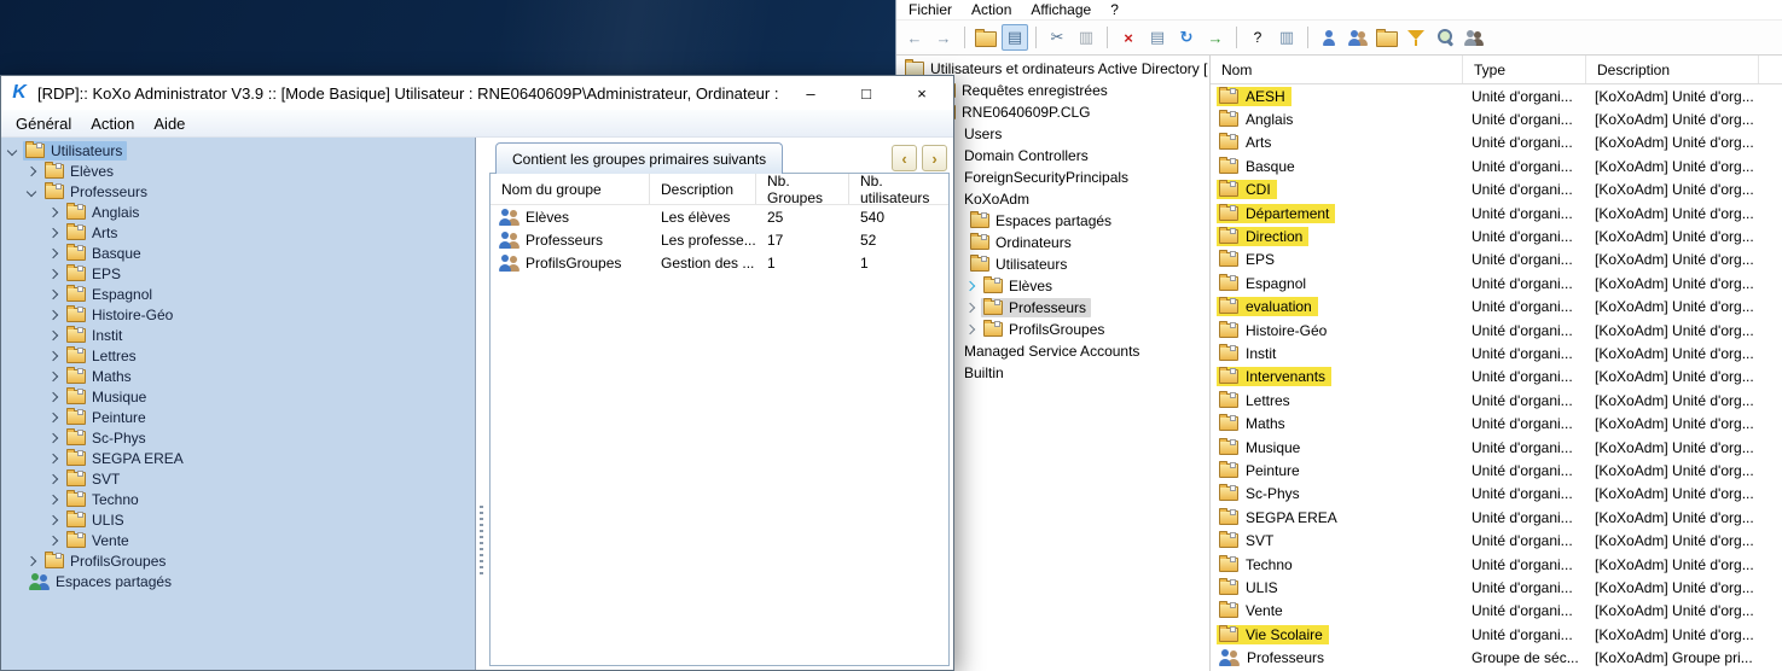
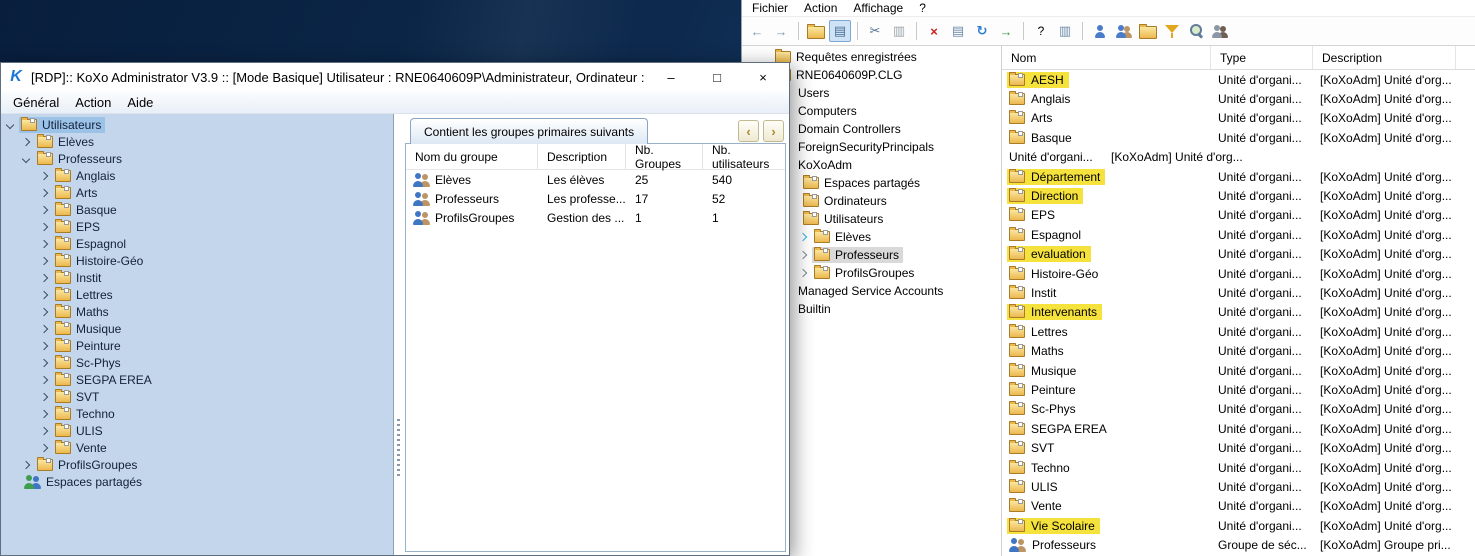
  Fichier
  Action
  Affichage
  ?
  ←
  →
  ▤
  ✂
  ▥
  ×
  ▤
  ↻
  →
  ?
  ▥
- Utilisateurs et ordinateurs Active Directory [
  Requêtes enregistrées
  RNE0640609P.CLG
  Users
+ Computers
  Domain Controllers
  ForeignSecurityPrincipals
  KoXoAdm
  Espaces partagés
  Ordinateurs
  Utilisateurs
  Elèves
  Professeurs
  ProfilsGroupes
  Managed Service Accounts
  Builtin
  Nom
  Type
  Description
  AESH
  Unité d'organi...
  [KoXoAdm] Unité d'org...
  Anglais
  Unité d'organi...
  [KoXoAdm] Unité d'org...
  Arts
  Unité d'organi...
  [KoXoAdm] Unité d'org...
  Basque
  Unité d'organi...
  [KoXoAdm] Unité d'org...
- CDI
  Unité d'organi...
  [KoXoAdm] Unité d'org...
  Département
  Unité d'organi...
  [KoXoAdm] Unité d'org...
  Direction
  Unité d'organi...
  [KoXoAdm] Unité d'org...
  EPS
  Unité d'organi...
  [KoXoAdm] Unité d'org...
  Espagnol
  Unité d'organi...
  [KoXoAdm] Unité d'org...
  evaluation
  Unité d'organi...
  [KoXoAdm] Unité d'org...
  Histoire-Géo
  Unité d'organi...
  [KoXoAdm] Unité d'org...
  Instit
  Unité d'organi...
  [KoXoAdm] Unité d'org...
  Intervenants
  Unité d'organi...
  [KoXoAdm] Unité d'org...
  Lettres
  Unité d'organi...
  [KoXoAdm] Unité d'org...
  Maths
  Unité d'organi...
  [KoXoAdm] Unité d'org...
  Musique
  Unité d'organi...
  [KoXoAdm] Unité d'org...
  Peinture
  Unité d'organi...
  [KoXoAdm] Unité d'org...
  Sc-Phys
  Unité d'organi...
  [KoXoAdm] Unité d'org...
  SEGPA EREA
  Unité d'organi...
  [KoXoAdm] Unité d'org...
  SVT
  Unité d'organi...
  [KoXoAdm] Unité d'org...
  Techno
  Unité d'organi...
  [KoXoAdm] Unité d'org...
  ULIS
  Unité d'organi...
  [KoXoAdm] Unité d'org...
  Vente
  Unité d'organi...
  [KoXoAdm] Unité d'org...
  Vie Scolaire
  Unité d'organi...
  [KoXoAdm] Unité d'org...
  Professeurs
  Groupe de séc...
  [KoXoAdm] Groupe pri...
  K
  [RDP]:: KoXo Administrator V3.9 :: [Mode Basique] Utilisateur : RNE0640609P\Administrateur, Ordinateur :
  –
  □
  ×
  Général
  Action
  Aide
  Utilisateurs
  Elèves
  Professeurs
  Anglais
  Arts
  Basque
  EPS
  Espagnol
  Histoire-Géo
  Instit
  Lettres
  Maths
  Musique
  Peinture
  Sc-Phys
  SEGPA EREA
  SVT
  Techno
  ULIS
  Vente
  ProfilsGroupes
  Espaces partagés
  Contient les groupes primaires suivants
  ‹
  ›
  Nom du groupe
  Description
  Nb. Groupes
  Nb. utilisateurs
  Elèves
  Les élèves
  25
  540
  Professeurs
  Les professe...
  17
  52
  ProfilsGroupes
  Gestion des ...
  1
  1
